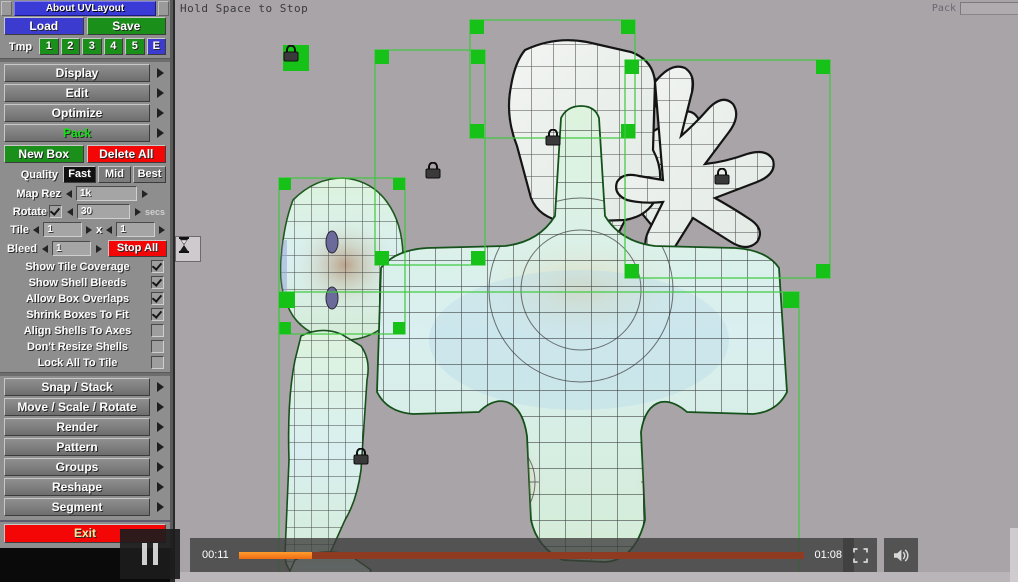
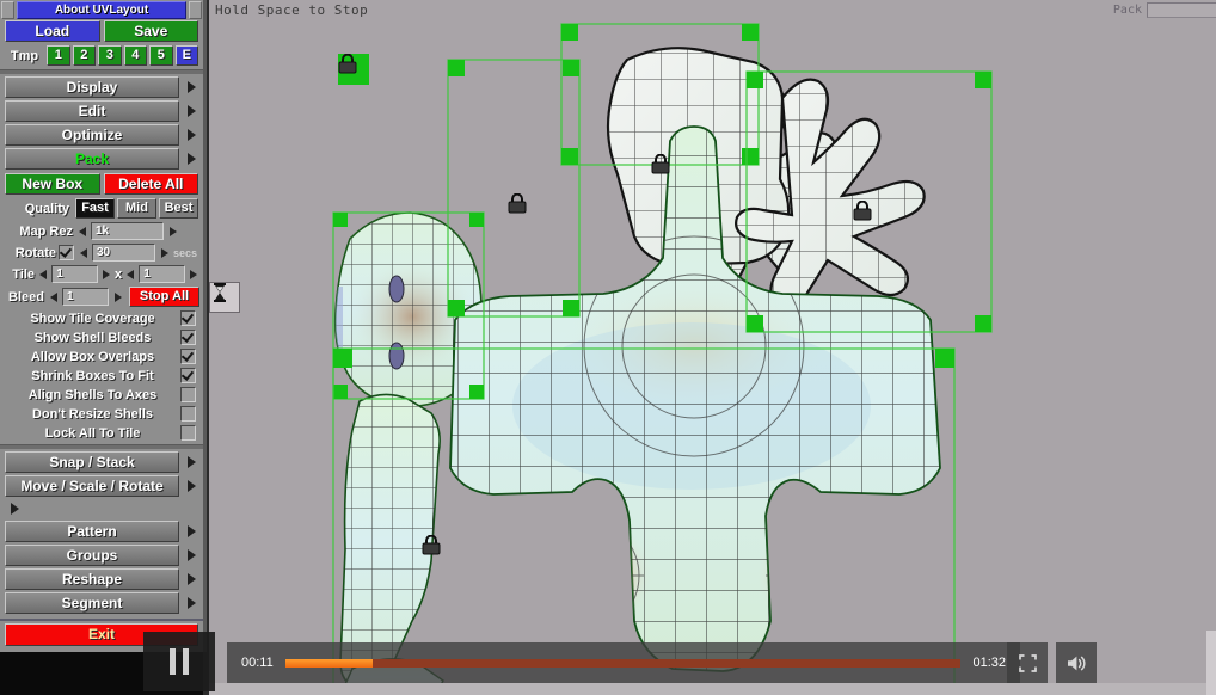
  Hold Space to Stop
  Pack
  About UVLayout
  Load
  Save
  Tmp
  1
  2
  3
  4
  5
  E
  Display
  Edit
  Optimize
  Pack
  New Box
  Delete All
  Quality
  Fast
  Mid
  Best
  Map Rez
  1k
  Rotate
  30
  secs
  Tile
  1
  x
  1
  Bleed
  1
  Stop All
  Show Tile Coverage
  Show Shell Bleeds
  Allow Box Overlaps
  Shrink Boxes To Fit
  Align Shells To Axes
  Don't Resize Shells
  Lock All To Tile
  Snap / Stack
  Move / Scale / Rotate
- Render
  Pattern
  Groups
  Reshape
  Segment
  Exit
  00:11
- 01:08
+ 01:32
